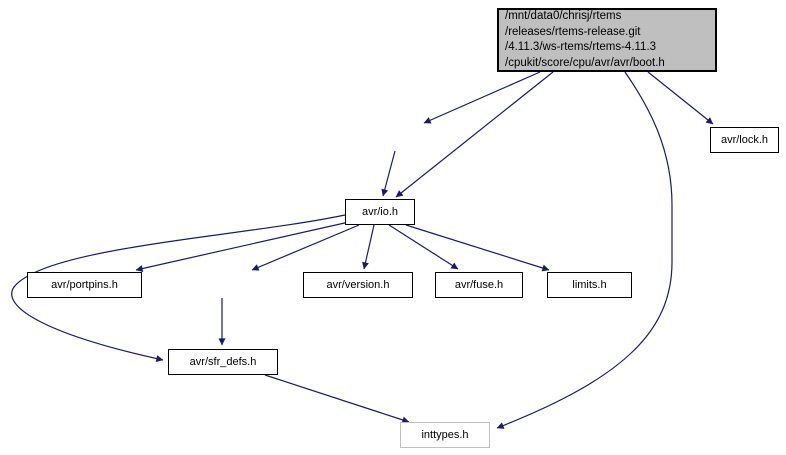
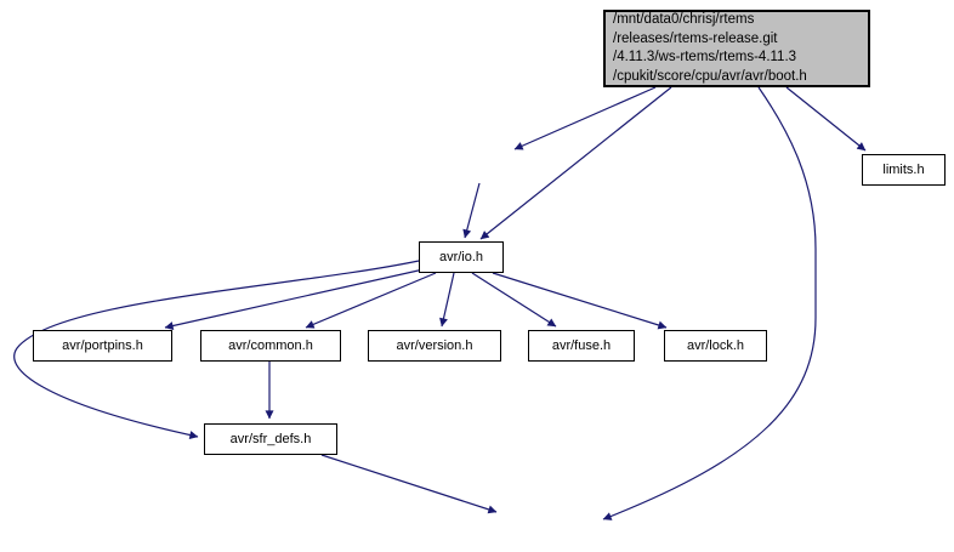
  /mnt/data0/chrisj/rtems
  /releases/rtems-release.git
  /4.11.3/ws-rtems/rtems-4.11.3
  /cpukit/score/cpu/avr/avr/boot.h
- avr/lock.h
+ limits.h
  avr/io.h
  avr/portpins.h
+ avr/common.h
  avr/version.h
  avr/fuse.h
- limits.h
+ avr/lock.h
  avr/sfr_defs.h
- inttypes.h
